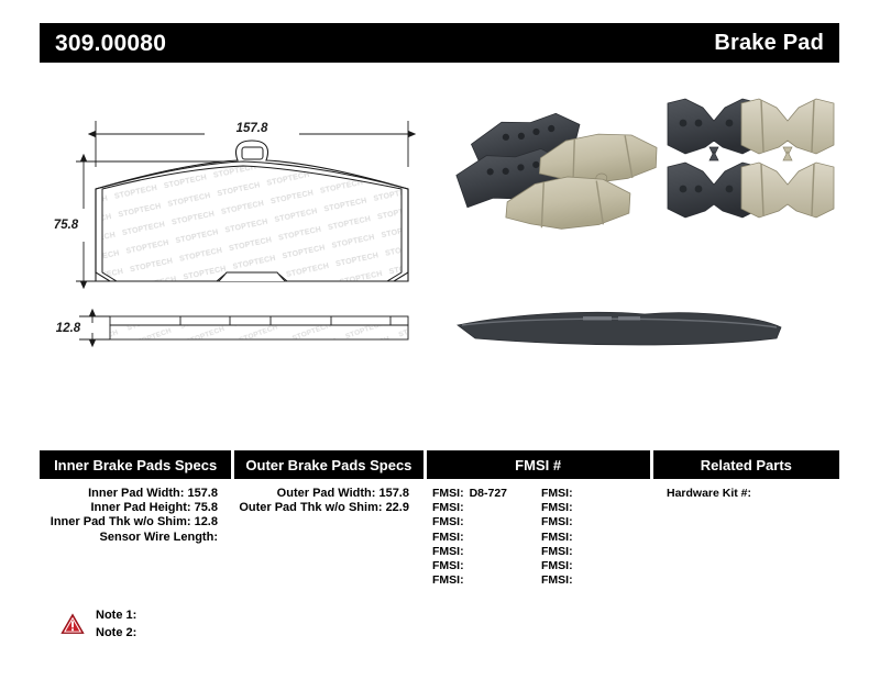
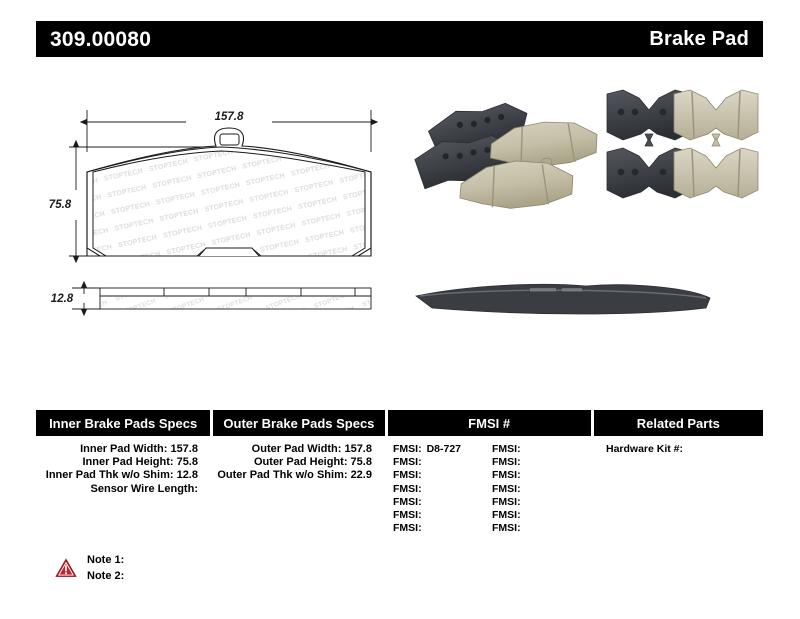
  309.00080
  Brake Pad
  157.8
  75.8
  12.8
  Inner Brake Pads Specs
  Outer Brake Pads Specs
  FMSI #
  Related Parts
  Inner Pad Width: 157.8
  Inner Pad Height: 75.8
  Inner Pad Thk w/o Shim: 12.8
  Sensor Wire Length:
  Outer Pad Width: 157.8
+ Outer Pad Height: 75.8
  Outer Pad Thk w/o Shim: 22.9
  FMSI: D8-727
  FMSI:
  FMSI:
  FMSI:
  FMSI:
  FMSI:
  FMSI:
  FMSI:
  FMSI:
  FMSI:
  FMSI:
  FMSI:
  FMSI:
  FMSI:
  Hardware Kit #:
  Note 1:
  Note 2:
